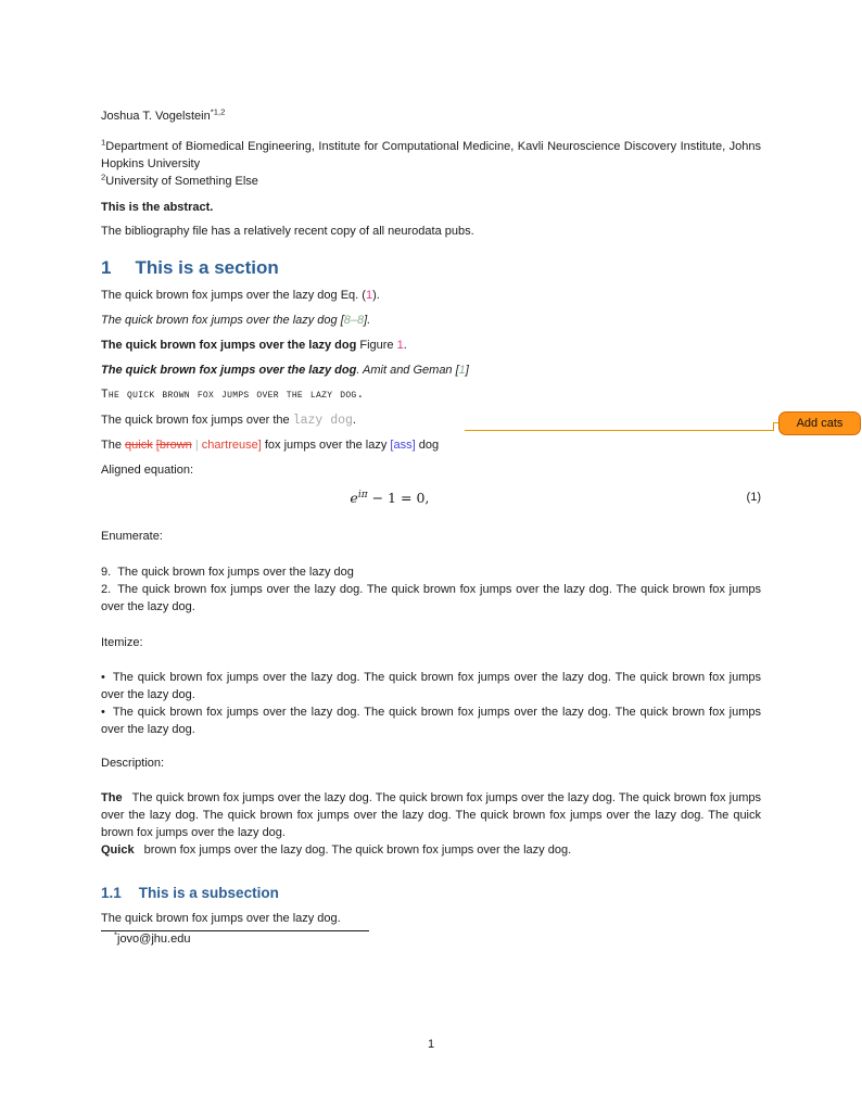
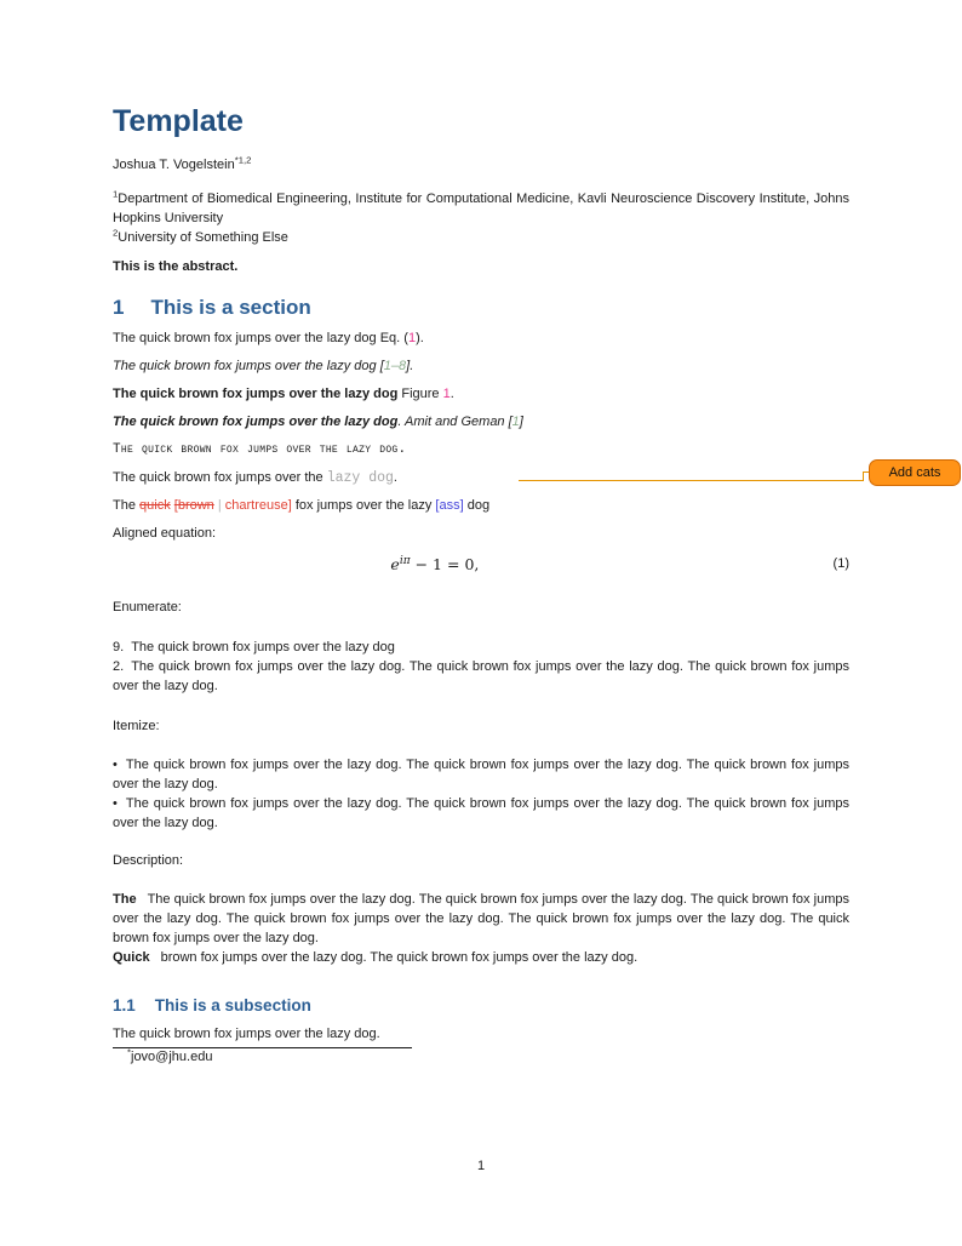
+ Template
  Joshua T. Vogelstein*1,2
  1Department of Biomedical Engineering, Institute for Computational Medicine, Kavli Neuroscience Discovery Institute, Johns Hopkins University
  2University of Something Else
  This is the abstract.
- The bibliography file has a relatively recent copy of all neurodata pubs.
  1 This is a section
  The quick brown fox jumps over the lazy dog Eq. (1).
- The quick brown fox jumps over the lazy dog [8–8].
+ The quick brown fox jumps over the lazy dog [1–8].
  The quick brown fox jumps over the lazy dog Figure 1.
  The quick brown fox jumps over the lazy dog. Amit and Geman [1]
  The quick brown fox jumps over the lazy dog.
  The quick brown fox jumps over the lazy dog.
  The quick [brown | chartreuse] fox jumps over the lazy [ass] dog
  Aligned equation:
  eiπ − 1
  = 0,
  (1)
  Enumerate:
  9. The quick brown fox jumps over the lazy dog
  2. The quick brown fox jumps over the lazy dog. The quick brown fox jumps over the lazy dog. The quick brown fox jumps over the lazy dog.
  Itemize:
  • The quick brown fox jumps over the lazy dog. The quick brown fox jumps over the lazy dog. The quick brown fox jumps over the lazy dog.
  • The quick brown fox jumps over the lazy dog. The quick brown fox jumps over the lazy dog. The quick brown fox jumps over the lazy dog.
  Description:
  The The quick brown fox jumps over the lazy dog. The quick brown fox jumps over the lazy dog. The quick brown fox jumps over the lazy dog. The quick brown fox jumps over the lazy dog. The quick brown fox jumps over the lazy dog. The quick brown fox jumps over the lazy dog.
  Quick brown fox jumps over the lazy dog. The quick brown fox jumps over the lazy dog.
  1.1 This is a subsection
  The quick brown fox jumps over the lazy dog.
  *jovo@jhu.edu
  Add cats
  1
